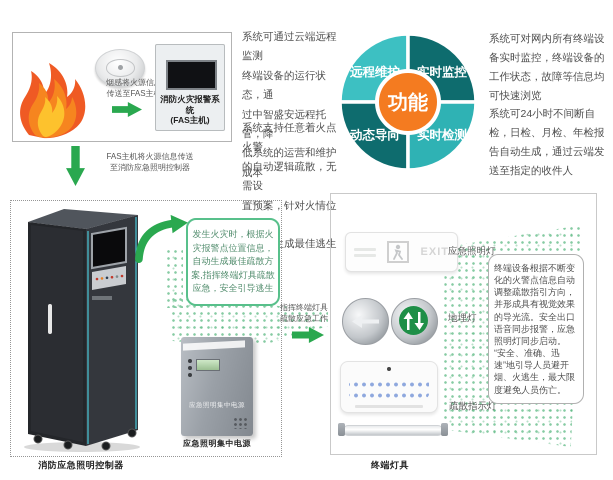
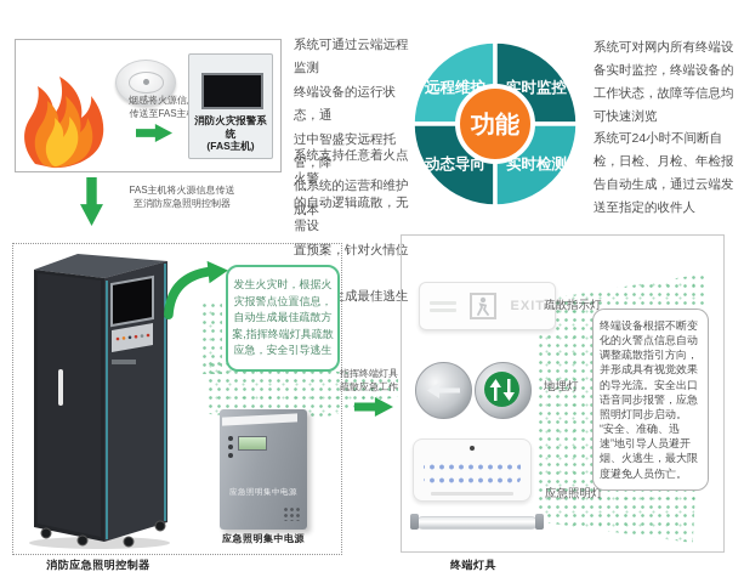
  烟感将火源信
  传送至FAS主
  消防火灾报警系统
  (FAS主机)
  FAS主机将火源信息传送
  至消防应急照明控制器
  系统可通过云端远程监测
  终端设备的运行状态，通
  过中智盛安远程托管，降
  低系统的运营和维护成本
  系统支持任意着火点火警
  的自动逻辑疏散，无需设
  置预案，针对火情位
  远程维护
  实时监控
  动态导向
  实时检测
  功能
  系统可对网内所有终端设
  备实时监控，终端设备的
  工作状态，故障等信息均
  可快速浏览
  系统可24小时不间断自
  检，日检、月检、年检报
  告自动生成，通过云端发
  送至指定的收件人
  发生火灾时，根据火
  灾报警点位置信息，
  自动生成最佳疏散方
  案,指挥终端灯具疏散
  应急，安全引导逃生
  应急照明集中电源
  消防应急照明控制器
  指挥终端灯具
  疏散应急工作
  EXIT
- 应急照明灯
+ 疏散指示灯
  地埋灯
- 疏散指示灯
+ 应急照明灯
  终端设备根据不断变
  化的火警点信息自动
  调整疏散指引方向，
  并形成具有视觉效果
  的导光流。安全出口
  语音同步报警，应急
  照明灯同步启动。
  “安全、准确、迅
  速”地引导人员避开
  烟、火逃生，最大限
  度避免人员伤亡。
  终端灯具
